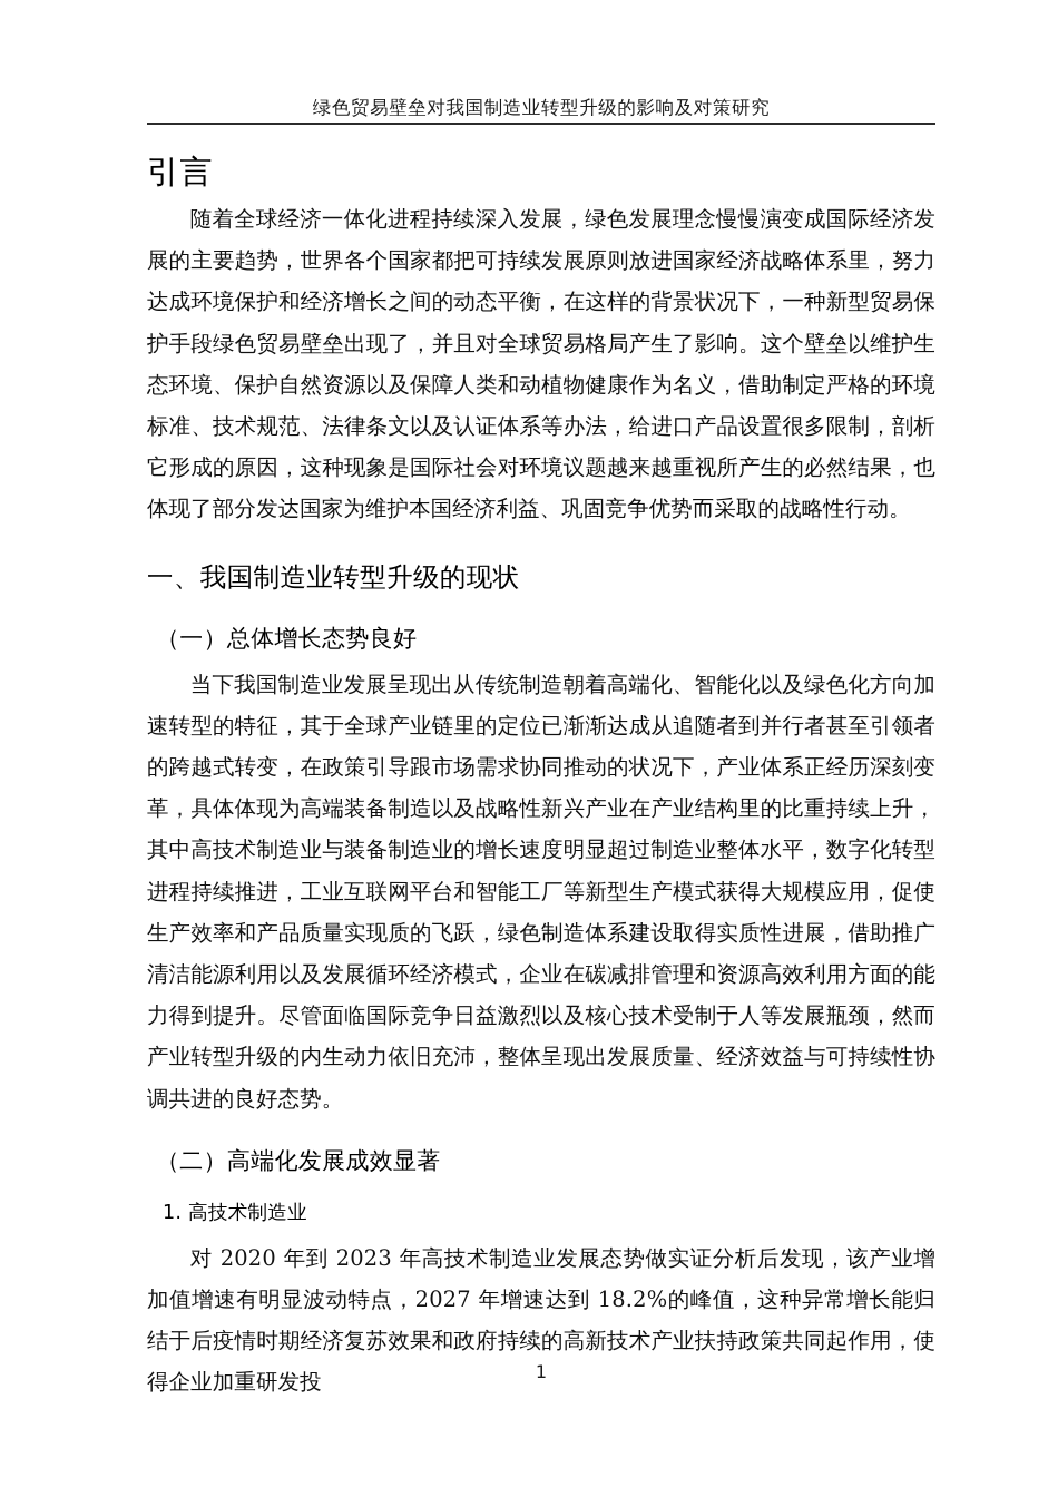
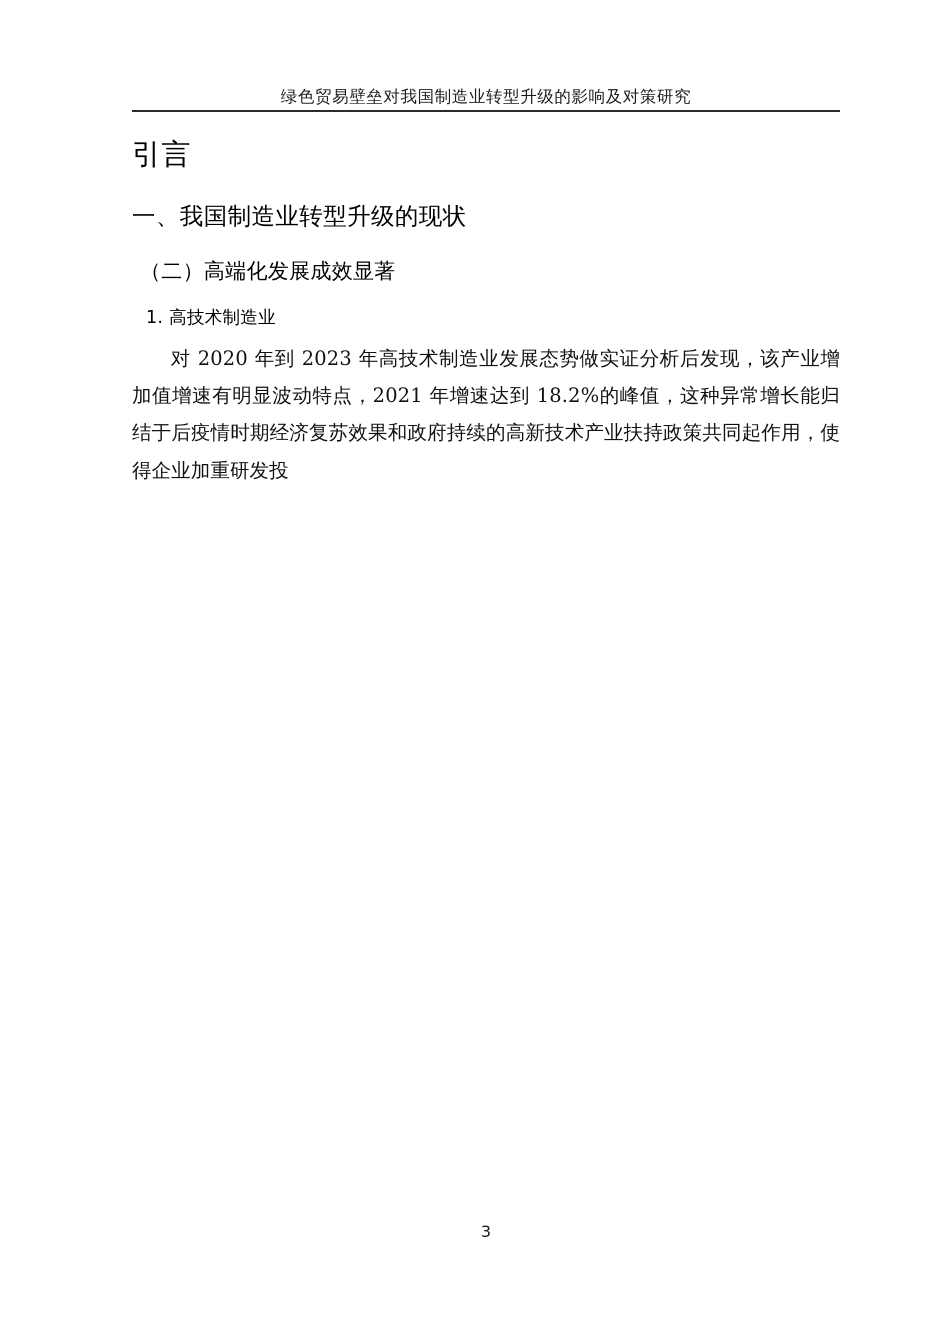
  绿色贸易壁垒对我国制造业转型升级的影响及对策研究
  引言
- 随着全球经济一体化进程持续深入发展，绿色发展理念慢慢演变成国际经济发展的主要趋势，世界各个国家都把可持续发展原则放进国家经济战略体系里，努力达成环境保护和经济增长之间的动态平衡，在这样的背景状况下，一种新型贸易保护手段绿色贸易壁垒出现了，并且对全球贸易格局产生了影响。这个壁垒以维护生态环境、保护自然资源以及保障人类和动植物健康作为名义，借助制定严格的环境标准、技术规范、法律条文以及认证体系等办法，给进口产品设置很多限制，剖析它形成的原因，这种现象是国际社会对环境议题越来越重视所产生的必然结果，也体现了部分发达国家为维护本国经济利益、巩固竞争优势而采取的战略性行动。
  一、我国制造业转型升级的现状
- （一）总体增长态势良好
- 当下我国制造业发展呈现出从传统制造朝着高端化、智能化以及绿色化方向加速转型的特征，其于全球产业链里的定位已渐渐达成从追随者到并行者甚至引领者的跨越式转变，在政策引导跟市场需求协同推动的状况下，产业体系正经历深刻变革，具体体现为高端装备制造以及战略性新兴产业在产业结构里的比重持续上升，其中高技术制造业与装备制造业的增长速度明显超过制造业整体水平，数字化转型进程持续推进，工业互联网平台和智能工厂等新型生产模式获得大规模应用，促使生产效率和产品质量实现质的飞跃，绿色制造体系建设取得实质性进展，借助推广清洁能源利用以及发展循环经济模式，企业在碳减排管理和资源高效利用方面的能力得到提升。尽管面临国际竞争日益激烈以及核心技术受制于人等发展瓶颈，然而产业转型升级的内生动力依旧充沛，整体呈现出发展质量、经济效益与可持续性协调共进的良好态势。
  （二）高端化发展成效显著
  1. 高技术制造业
- 对 2020 年到 2023 年高技术制造业发展态势做实证分析后发现，该产业增加值增速有明显波动特点，2027 年增速达到 18.2%的峰值，这种异常增长能归结于后疫情时期经济复苏效果和政府持续的高新技术产业扶持政策共同起作用，使得企业加重研发投
+ 对 2020 年到 2023 年高技术制造业发展态势做实证分析后发现，该产业增加值增速有明显波动特点，2021 年增速达到 18.2%的峰值，这种异常增长能归结于后疫情时期经济复苏效果和政府持续的高新技术产业扶持政策共同起作用，使得企业加重研发投
- 1
+ 3
